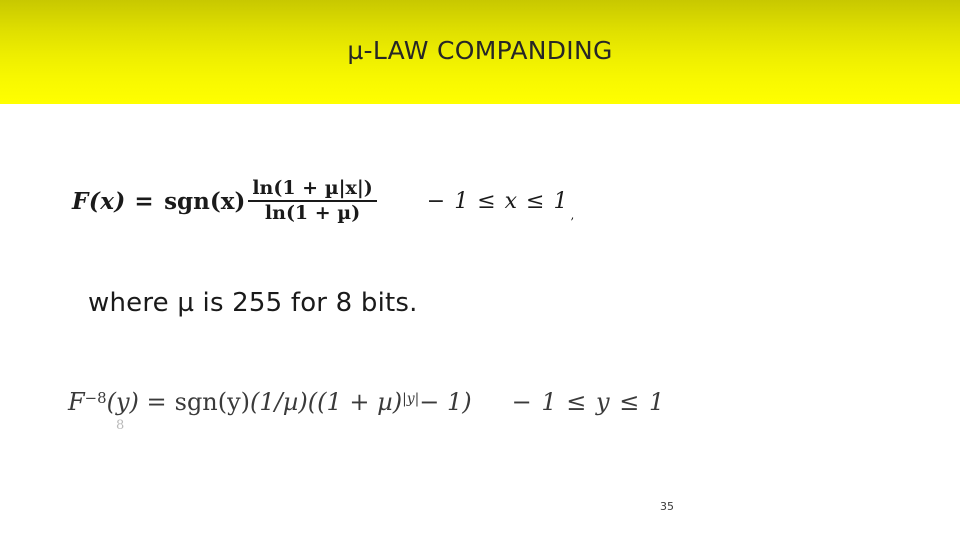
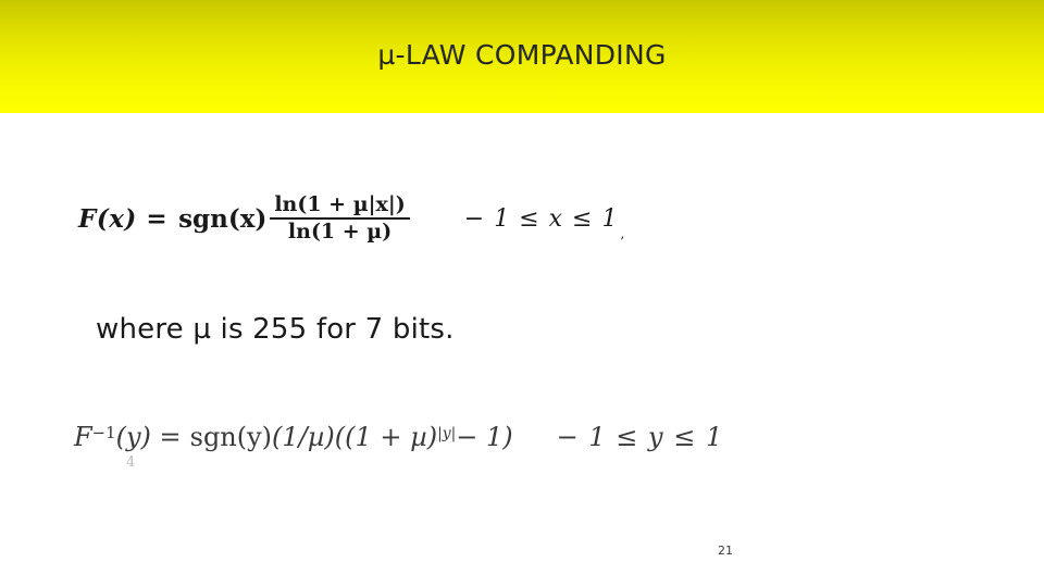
  µ-LAW COMPANDING
  F(x) =
  sgn(x)
  ln(1 + µ|x|)
  ln(1 + µ)
  − 1 ≤ x ≤ 1
  ,
- where µ is 255 for 8 bits.
+ where µ is 255 for 7 bits.
  F
- −8
+ −1
  (y) =
  sgn(y)
  (1/µ)
  ((1 + µ)
  |y|
  − 1)
  − 1 ≤ y ≤ 1
- 8
+ 4
- 35
+ 21
